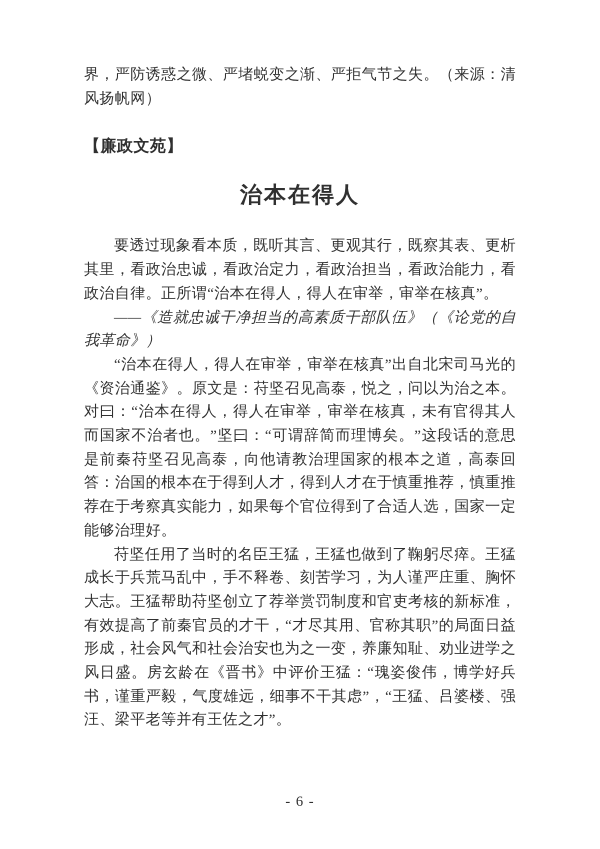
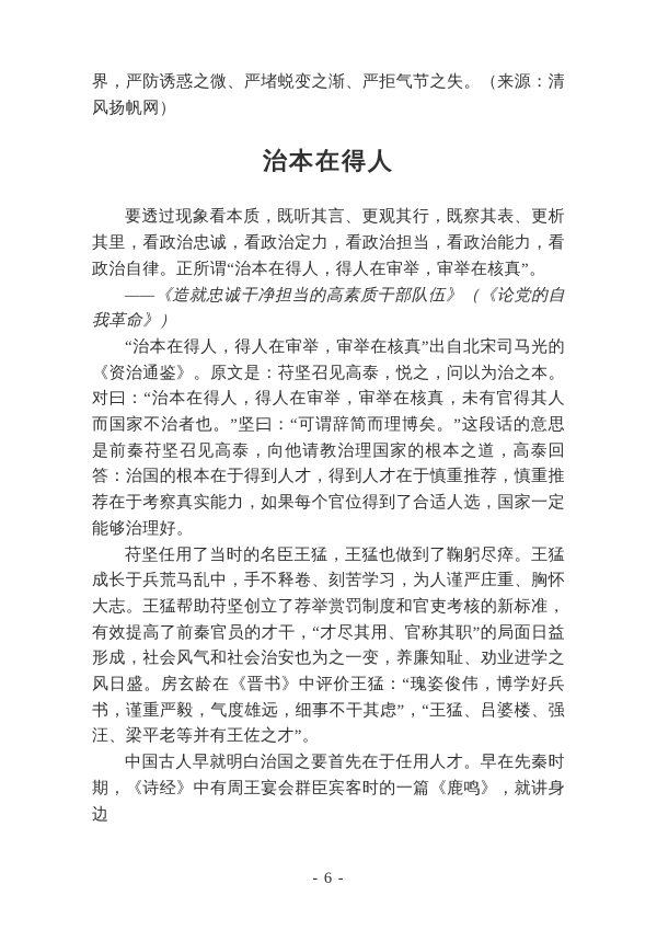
  界，严防诱惑之微、严堵蜕变之渐、严拒气节之失。（来源：清风扬帆网）
- 【廉政文苑】
  治本在得人
  要透过现象看本质，既听其言、更观其行，既察其表、更析其里，看政治忠诚，看政治定力，看政治担当，看政治能力，看政治自律。正所谓“治本在得人，得人在审举，审举在核真”。
  ——《造就忠诚干净担当的高素质干部队伍》（《论党的自我革命》）
  “治本在得人，得人在审举，审举在核真”出自北宋司马光的《资治通鉴》。原文是：苻坚召见高泰，悦之，问以为治之本。对曰：“治本在得人，得人在审举，审举在核真，未有官得其人而国家不治者也。”坚曰：“可谓辞简而理博矣。”这段话的意思是前秦苻坚召见高泰，向他请教治理国家的根本之道，高泰回答：治国的根本在于得到人才，得到人才在于慎重推荐，慎重推荐在于考察真实能力，如果每个官位得到了合适人选，国家一定能够治理好。
  苻坚任用了当时的名臣王猛，王猛也做到了鞠躬尽瘁。王猛成长于兵荒马乱中，手不释卷、刻苦学习，为人谨严庄重、胸怀大志。王猛帮助苻坚创立了荐举赏罚制度和官吏考核的新标准，有效提高了前秦官员的才干，“才尽其用、官称其职”的局面日益形成，社会风气和社会治安也为之一变，养廉知耻、劝业进学之风日盛。房玄龄在《晋书》中评价王猛：“瑰姿俊伟，博学好兵书，谨重严毅，气度雄远，细事不干其虑”，“王猛、吕婆楼、强汪、梁平老等并有王佐之才”。
+ 中国古人早就明白治国之要首先在于任用人才。早在先秦时期，《诗经》中有周王宴会群臣宾客时的一篇《鹿鸣》，就讲身边
  - 6 -
